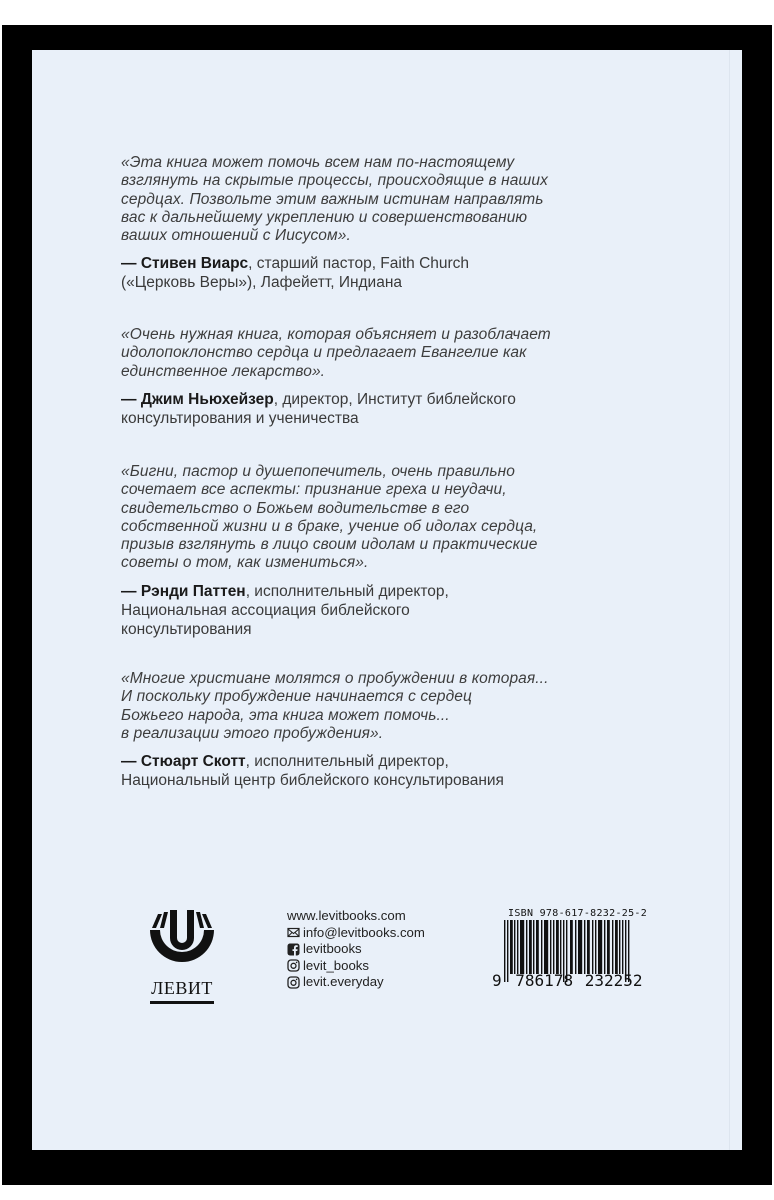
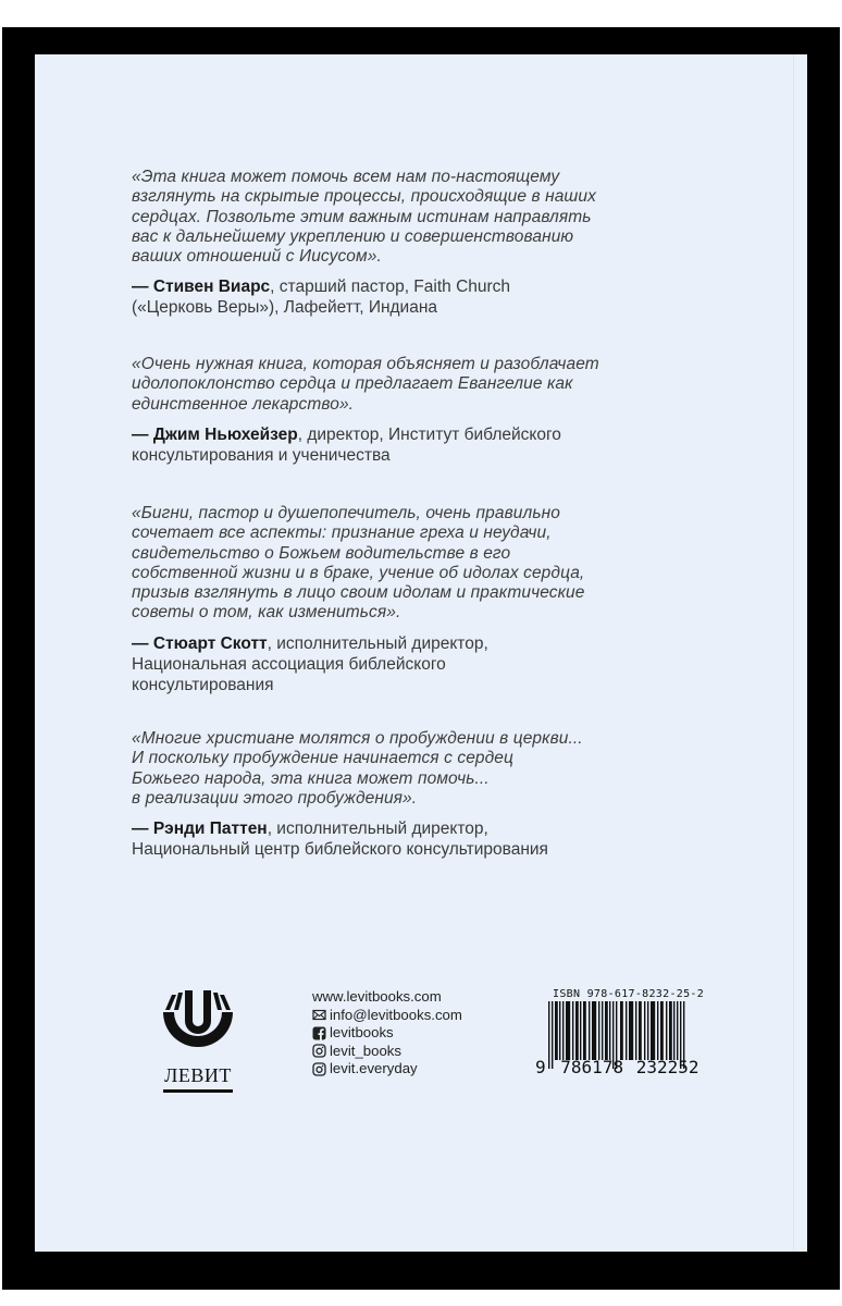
  «Эта книга может помочь всем нам по-настоящему
  взглянуть на скрытые процессы, происходящие в наших
  сердцах. Позвольте этим важным истинам направлять
  вас к дальнейшему укреплению и совершенствованию
  ваших отношений с Иисусом».
  — Стивен Виарс, старший пастор, Faith Church
  («Церковь Веры»), Лафейетт, Индиана
  «Очень нужная книга, которая объясняет и разоблачает
  идолопоклонство сердца и предлагает Евангелие как
  единственное лекарство».
  — Джим Ньюхейзер, директор, Институт библейского
  консультирования и ученичества
  «Бигни, пастор и душепопечитель, очень правильно
  сочетает все аспекты: признание греха и неудачи,
  свидетельство о Божьем водительстве в его
  собственной жизни и в браке, учение об идолах сердца,
  призыв взглянуть в лицо своим идолам и практические
  советы о том, как измениться».
- — Рэнди Паттен, исполнительный директор,
+ — Стюарт Скотт, исполнительный директор,
  Национальная ассоциация библейского
  консультирования
- «Многие христиане молятся о пробуждении в которая...
+ «Многие христиане молятся о пробуждении в церкви...
  И поскольку пробуждение начинается с сердец
  Божьего народа, эта книга может помочь...
  в реализации этого пробуждения».
- — Стюарт Скотт, исполнительный директор,
+ — Рэнди Паттен, исполнительный директор,
  Национальный центр библейского консультирования
  ЛЕВИТ
  www.levitbooks.com
  info@levitbooks.com
  levitbooks
  levit_books
  levit.everyday
  ISBN 978-617-8232-25-2
  9 786178 232252
